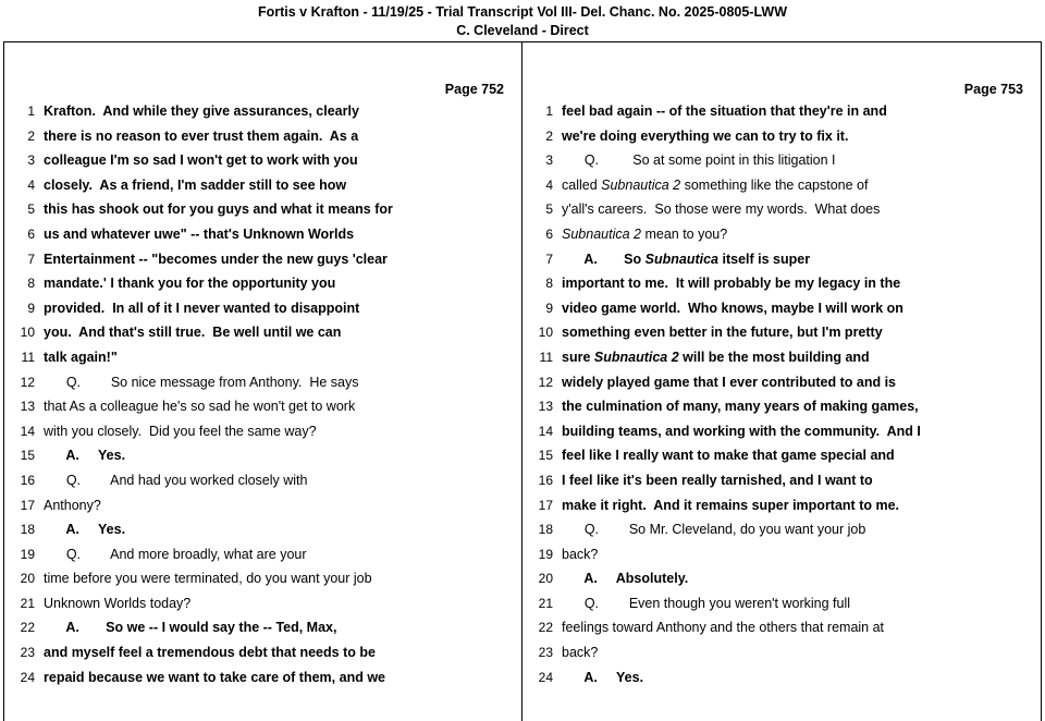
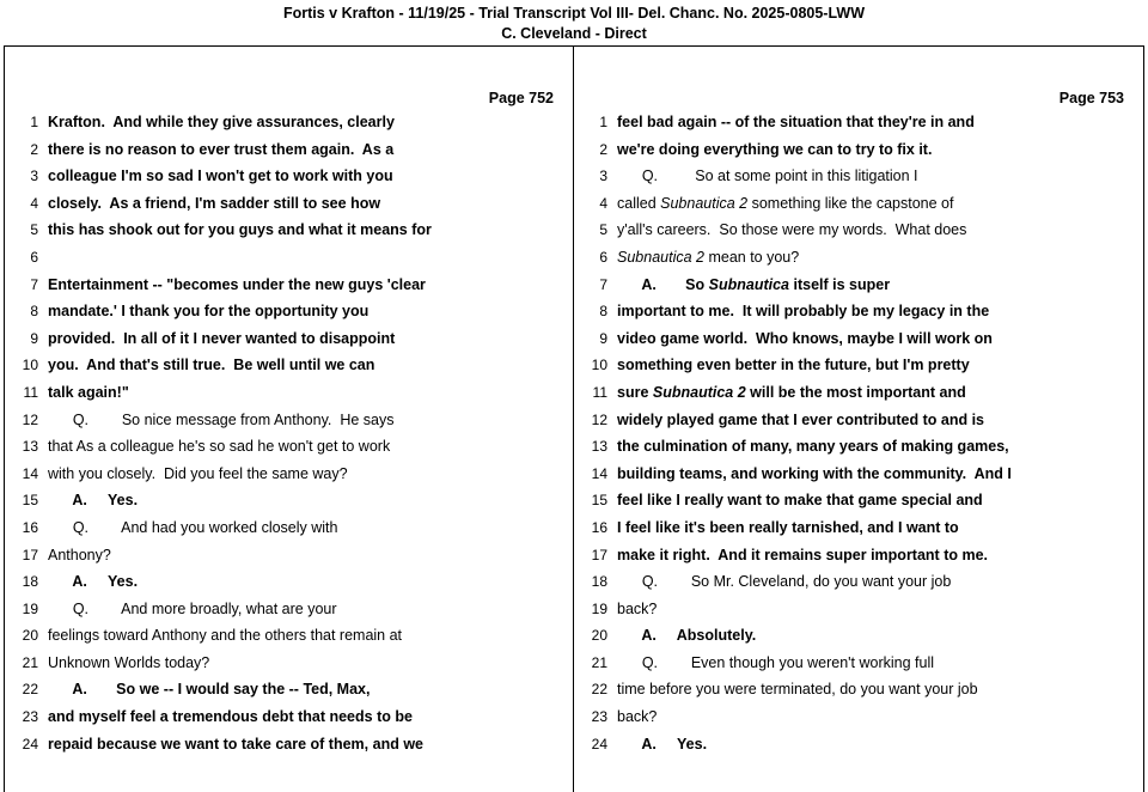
  Fortis v Krafton - 11/19/25 - Trial Transcript Vol III- Del. Chanc. No. 2025-0805-LWW
  C. Cleveland - Direct
  Page 752
  1
  Krafton. And while they give assurances, clearly
  2
  there is no reason to ever trust them again. As a
  3
  colleague I'm so sad I won't get to work with you
  4
  closely. As a friend, I'm sadder still to see how
  5
  this has shook out for you guys and what it means for
  6
- us and whatever uwe" -- that's Unknown Worlds
  7
  Entertainment -- "becomes under the new guys 'clear
  8
  mandate.' I thank you for the opportunity you
  9
  provided. In all of it I never wanted to disappoint
  10
  you. And that's still true. Be well until we can
  11
  talk again!"
  12
  Q. So nice message from Anthony. He says
  13
  that As a colleague he's so sad he won't get to work
  14
  with you closely. Did you feel the same way?
  15
  A. Yes.
  16
  Q. And had you worked closely with
  17
  Anthony?
  18
  A. Yes.
  19
  Q. And more broadly, what are your
  20
- time before you were terminated, do you want your job
+ feelings toward Anthony and the others that remain at
  21
  Unknown Worlds today?
  22
  A. So we -- I would say the -- Ted, Max,
  23
  and myself feel a tremendous debt that needs to be
  24
  repaid because we want to take care of them, and we
  Page 753
  1
  feel bad again -- of the situation that they're in and
  2
  we're doing everything we can to try to fix it.
  3
  Q. So at some point in this litigation I
  4
  called Subnautica 2 something like the capstone of
  5
  y'all's careers. So those were my words. What does
  6
  Subnautica 2 mean to you?
  7
  A. So Subnautica itself is super
  8
  important to me. It will probably be my legacy in the
  9
  video game world. Who knows, maybe I will work on
  10
  something even better in the future, but I'm pretty
  11
- sure Subnautica 2 will be the most building and
+ sure Subnautica 2 will be the most important and
  12
  widely played game that I ever contributed to and is
  13
  the culmination of many, many years of making games,
  14
  building teams, and working with the community. And I
  15
  feel like I really want to make that game special and
  16
  I feel like it's been really tarnished, and I want to
  17
  make it right. And it remains super important to me.
  18
  Q. So Mr. Cleveland, do you want your job
  19
  back?
  20
  A. Absolutely.
  21
  Q. Even though you weren't working full
  22
- feelings toward Anthony and the others that remain at
+ time before you were terminated, do you want your job
  23
  back?
  24
  A. Yes.
